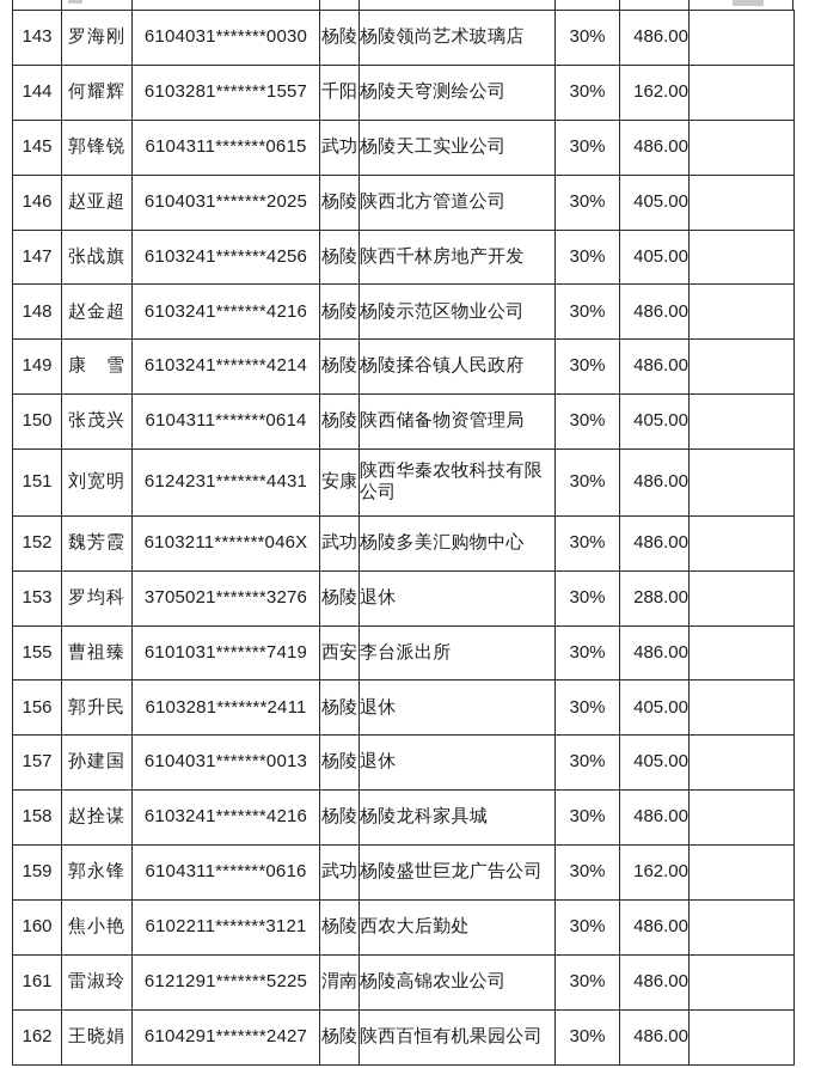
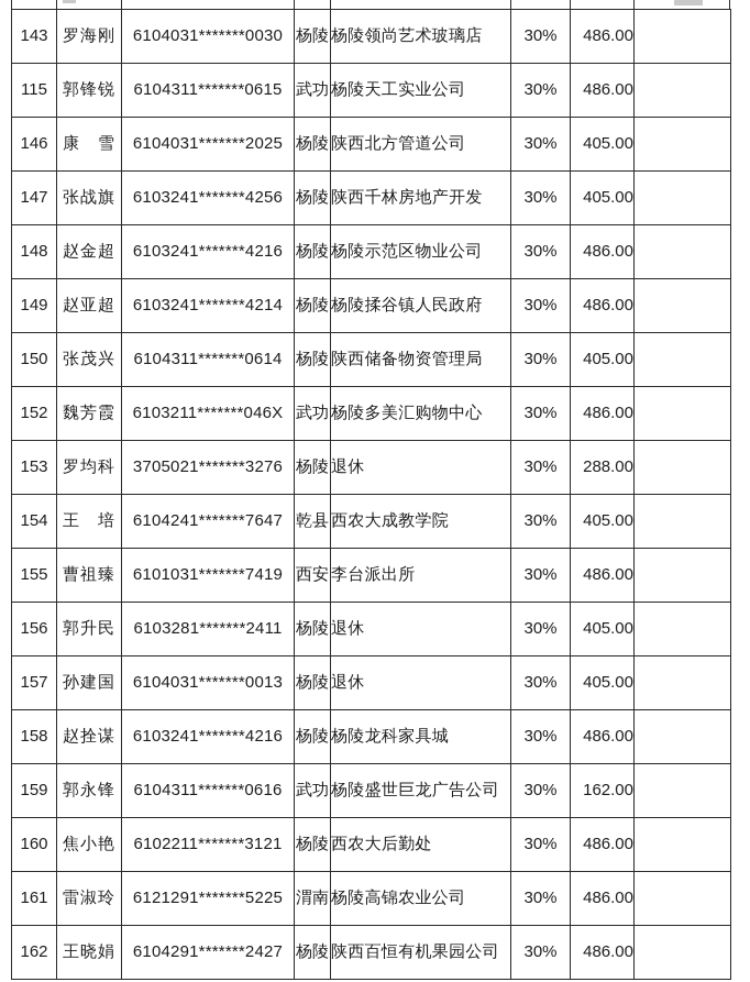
  143	罗海刚	6104031*******0030	杨陵	杨陵领尚艺术玻璃店	30%	486.00
- 144	何耀辉	6103281*******1557	千阳	杨陵天穹测绘公司	30%	162.00
- 145	郭锋锐	6104311*******0615	武功	杨陵天工实业公司	30%	486.00
+ 115	郭锋锐	6104311*******0615	武功	杨陵天工实业公司	30%	486.00
- 146	赵亚超	6104031*******2025	杨陵	陕西北方管道公司	30%	405.00
+ 146	康 雪	6104031*******2025	杨陵	陕西北方管道公司	30%	405.00
  147	张战旗	6103241*******4256	杨陵	陕西千林房地产开发	30%	405.00
  148	赵金超	6103241*******4216	杨陵	杨陵示范区物业公司	30%	486.00
- 149	康 雪	6103241*******4214	杨陵	杨陵揉谷镇人民政府	30%	486.00
+ 149	赵亚超	6103241*******4214	杨陵	杨陵揉谷镇人民政府	30%	486.00
  150	张茂兴	6104311*******0614	杨陵	陕西储备物资管理局	30%	405.00
- 151	刘宽明	6124231*******4431	安康	陕西华秦农牧科技有限公司	30%	486.00
  152	魏芳霞	6103211*******046X	武功	杨陵多美汇购物中心	30%	486.00
  153	罗均科	3705021*******3276	杨陵	退休	30%	288.00
+ 154	王 培	6104241*******7647	乾县	西农大成教学院	30%	405.00
  155	曹祖臻	6101031*******7419	西安	李台派出所	30%	486.00
  156	郭升民	6103281*******2411	杨陵	退休	30%	405.00
  157	孙建国	6104031*******0013	杨陵	退休	30%	405.00
  158	赵拴谋	6103241*******4216	杨陵	杨陵龙科家具城	30%	486.00
  159	郭永锋	6104311*******0616	武功	杨陵盛世巨龙广告公司	30%	162.00
  160	焦小艳	6102211*******3121	杨陵	西农大后勤处	30%	486.00
  161	雷淑玲	6121291*******5225	渭南	杨陵高锦农业公司	30%	486.00
  162	王晓娟	6104291*******2427	杨陵	陕西百恒有机果园公司	30%	486.00
